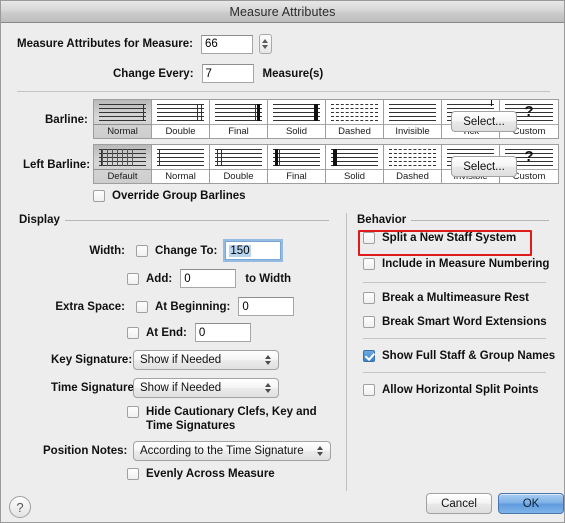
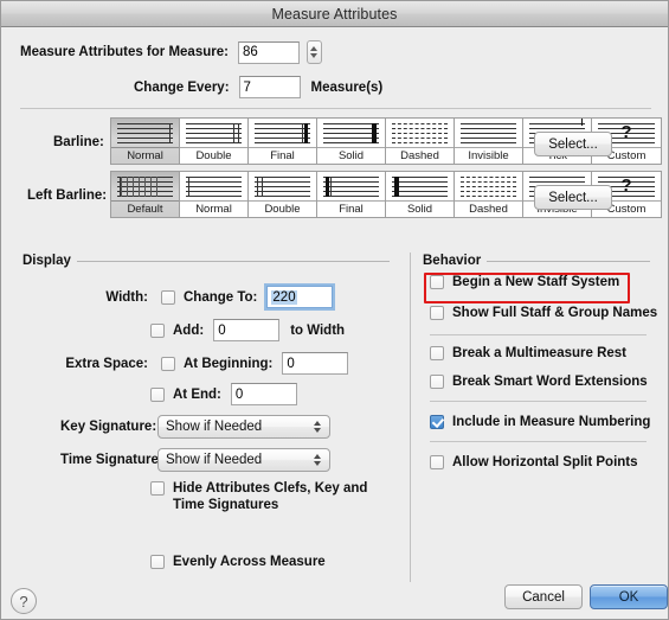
  Measure Attributes
  Measure Attributes for Measure:
- 66
+ 86
  Change Every:
  7
  Measure(s)
  Barline:
  Normal
  Double
  Final
  Solid
  Dashed
  Invisible
  ?
  Custom
  Select...
  Left Barline:
  Default
  Normal
  Double
  Final
  Solid
  Dashed
  ?
  Custom
  Select...
- Override Group Barlines
  Display
  Width:
  Change To:
- 150
+ 220
  Add:
  0
  to Width
  Extra Space:
  At Beginning:
  0
  At End:
  0
  Key Signature:
  Show if Needed
  Time Signature
  Show if Needed
- Hide Cautionary Clefs, Key and
+ Hide Attributes Clefs, Key and
  Time Signatures
- Position Notes:
- According to the Time Signature
  Evenly Across Measure
  Behavior
- Split a New Staff System
+ Begin a New Staff System
- Include in Measure Numbering
+ Show Full Staff & Group Names
  Break a Multimeasure Rest
  Break Smart Word Extensions
- Show Full Staff & Group Names
+ Include in Measure Numbering
  Allow Horizontal Split Points
  ?
  Cancel
  OK
